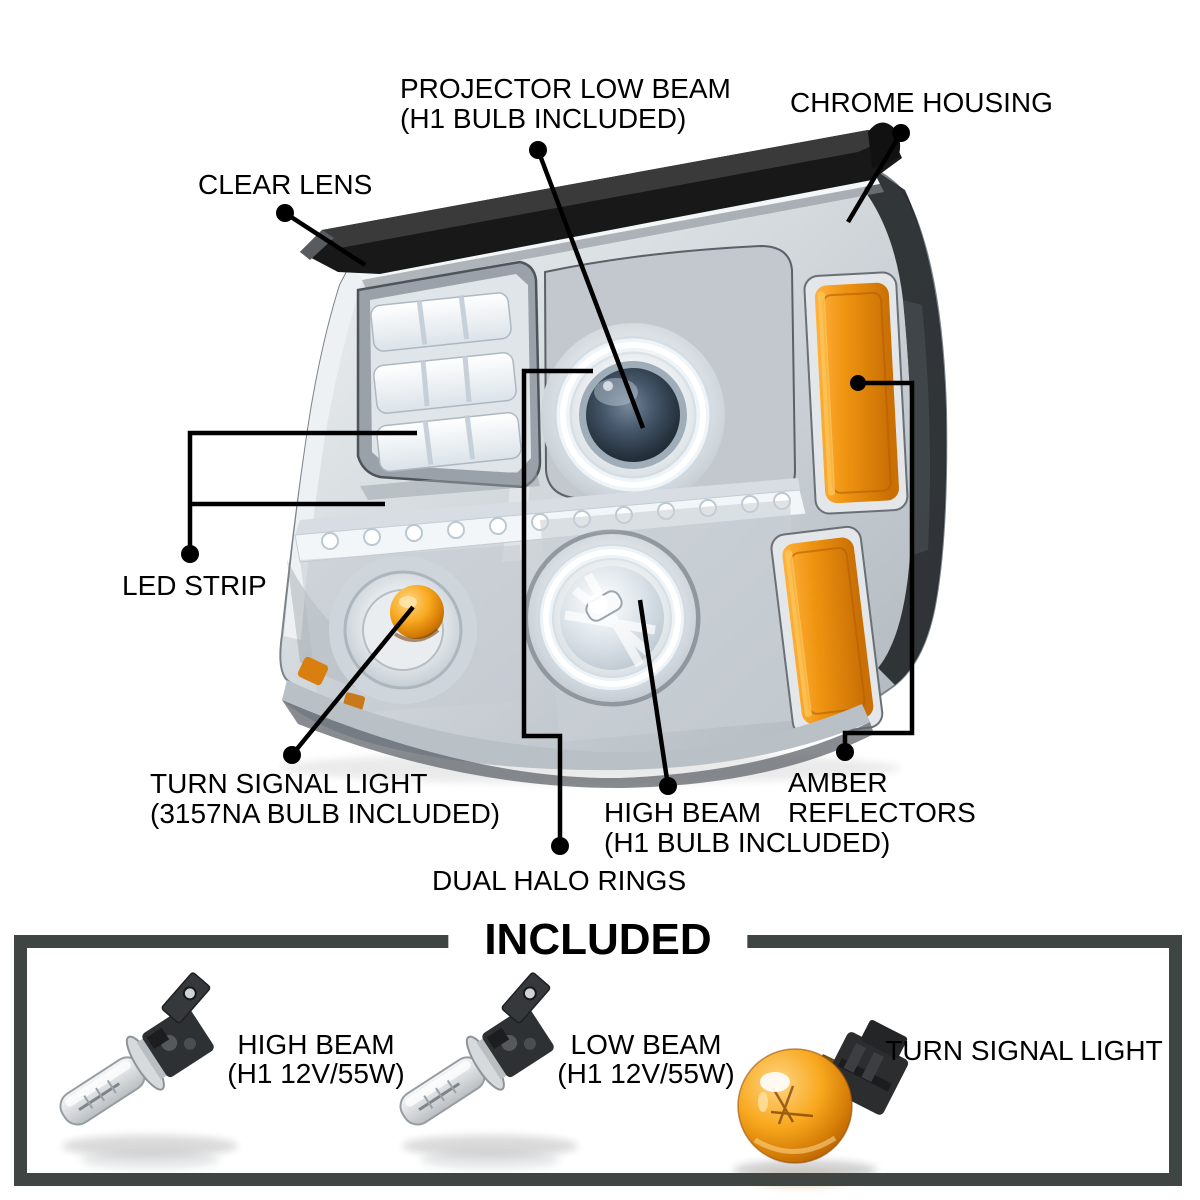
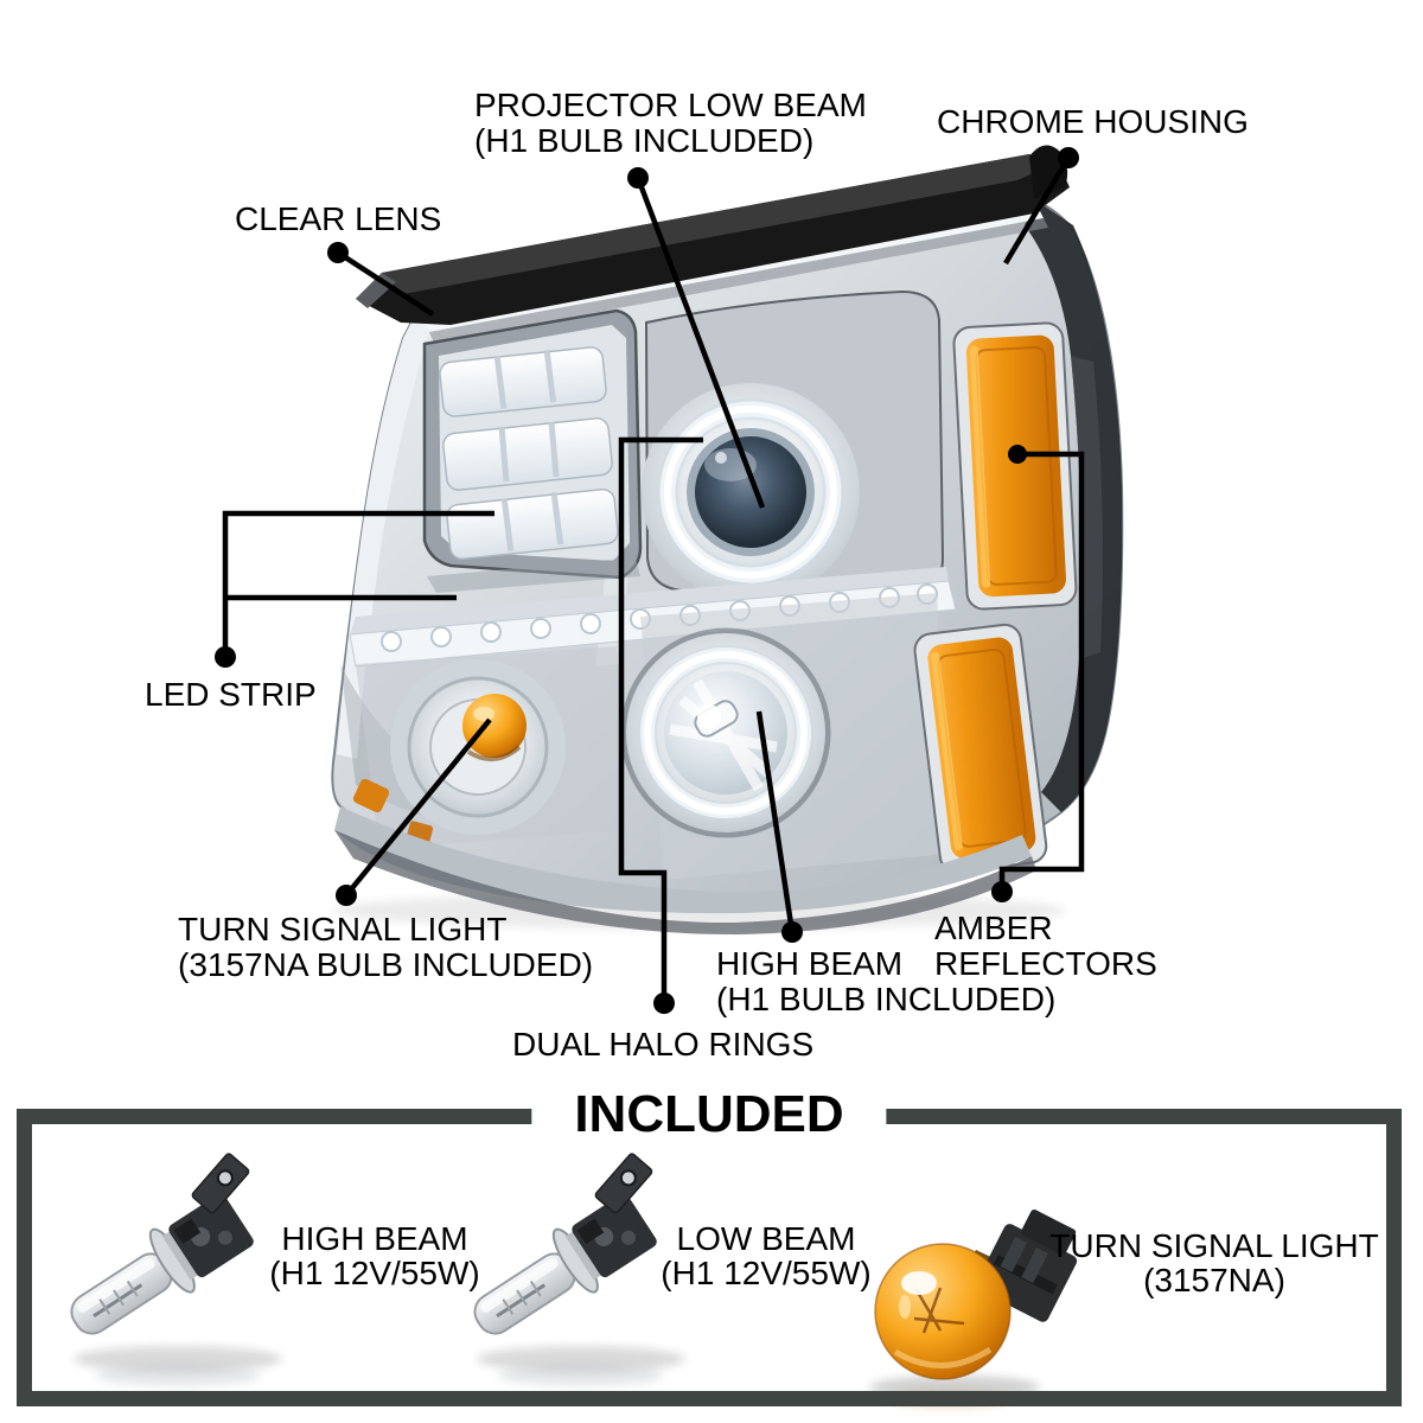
  PROJECTOR LOW BEAM
  (H1 BULB INCLUDED)
  CHROME HOUSING
  CLEAR LENS
  LED STRIP
  TURN SIGNAL LIGHT
  (3157NA BULB INCLUDED)
  DUAL HALO RINGS
  HIGH BEAM
  (H1 BULB INCLUDED)
  AMBER
  REFLECTORS
  INCLUDED
  HIGH BEAM
  (H1 12V/55W)
  LOW BEAM
  (H1 12V/55W)
  TURN SIGNAL LIGHT
+ (3157NA)
